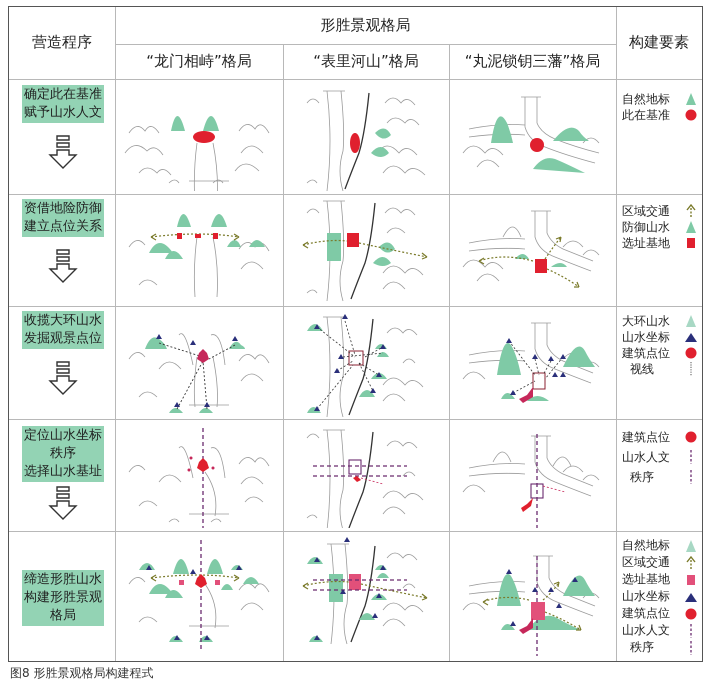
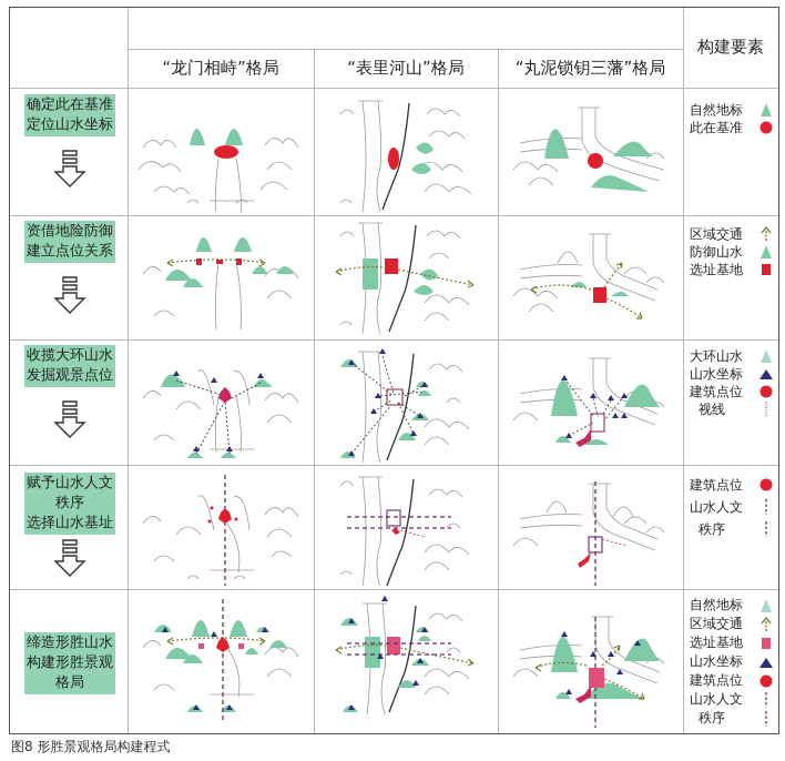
- 营造程序
- 形胜景观格局
  “龙门相峙”格局
  “表里河山”格局
  “丸泥锁钥三藩”格局
  构建要素
  确定此在基准
- 赋予山水人文
+ 定位山水坐标
  资借地险防御
  建立点位关系
  收揽大环山水
  发掘观景点位
- 定位山水坐标
+ 赋予山水人文
  秩序
  选择山水基址
  缔造形胜山水
  构建形胜景观
  格局
  自然地标
  此在基准
  区域交通
  防御山水
  选址基地
  大环山水
  山水坐标
  建筑点位
  视线
  建筑点位
  山水人文
  秩序
  自然地标
  区域交通
  选址基地
  山水坐标
  建筑点位
  山水人文
  秩序
  图8 形胜景观格局构建程式
